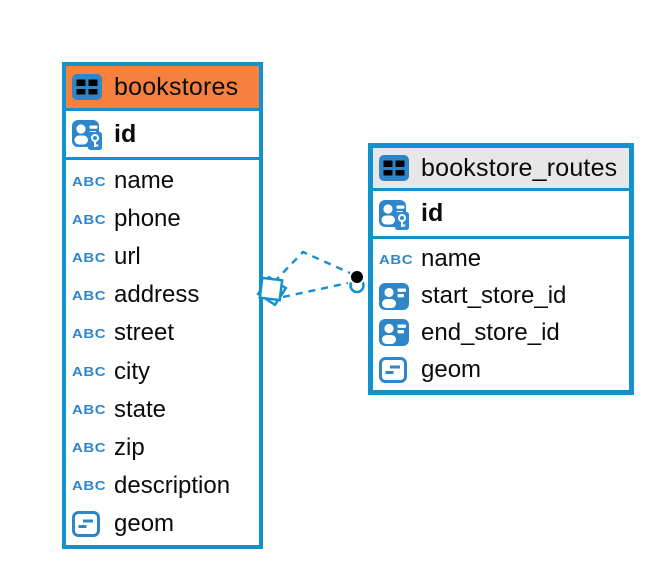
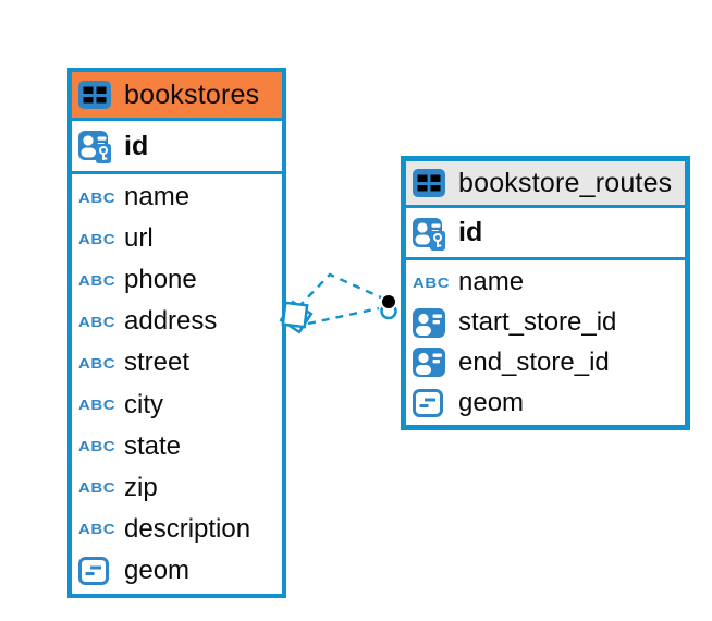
  bookstores
  id
  ABC
  name
  ABC
- phone
+ url
  ABC
- url
+ phone
  ABC
  address
  ABC
  street
  ABC
  city
  ABC
  state
  ABC
  zip
  ABC
  description
  geom
  bookstore_routes
  id
  ABC
  name
  start_store_id
  end_store_id
  geom
